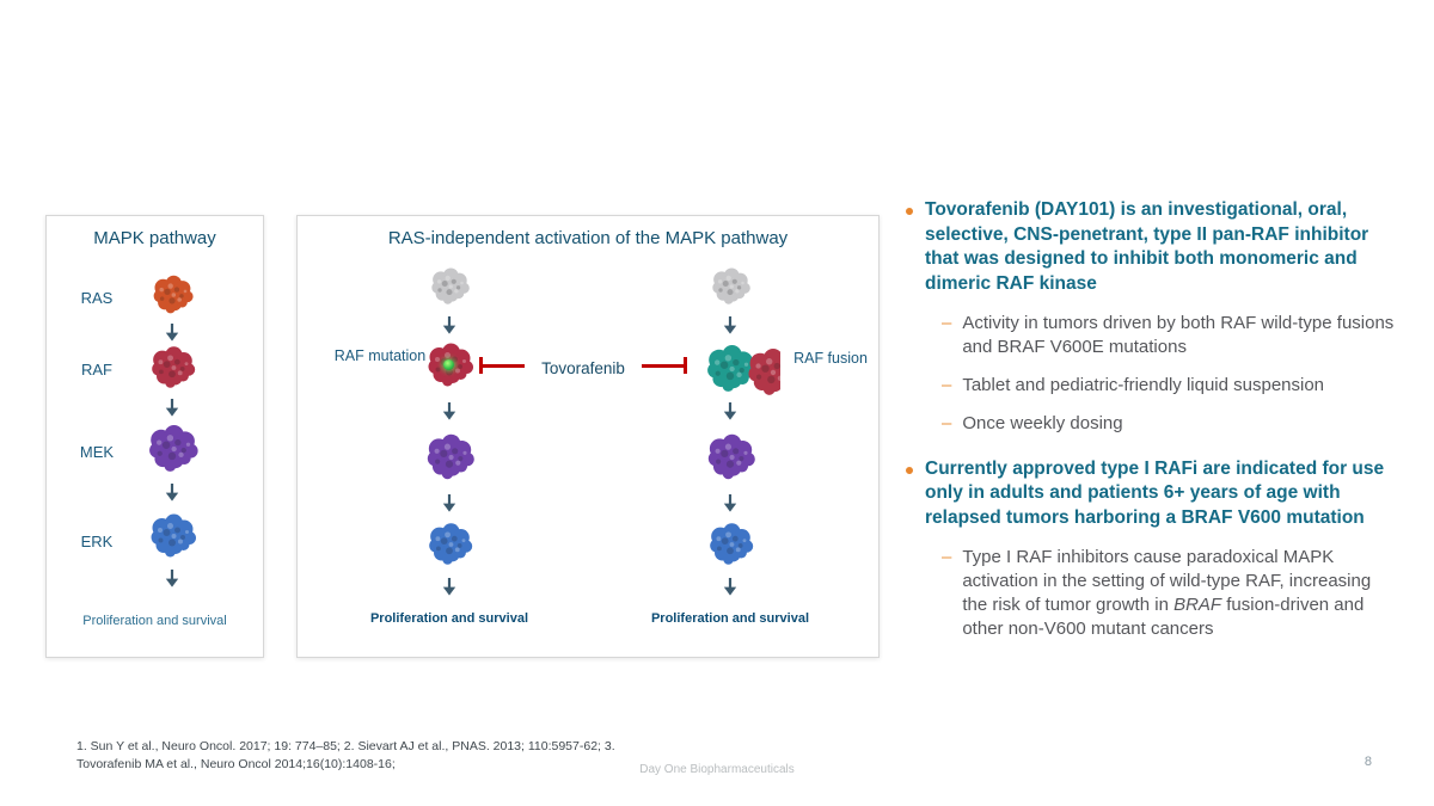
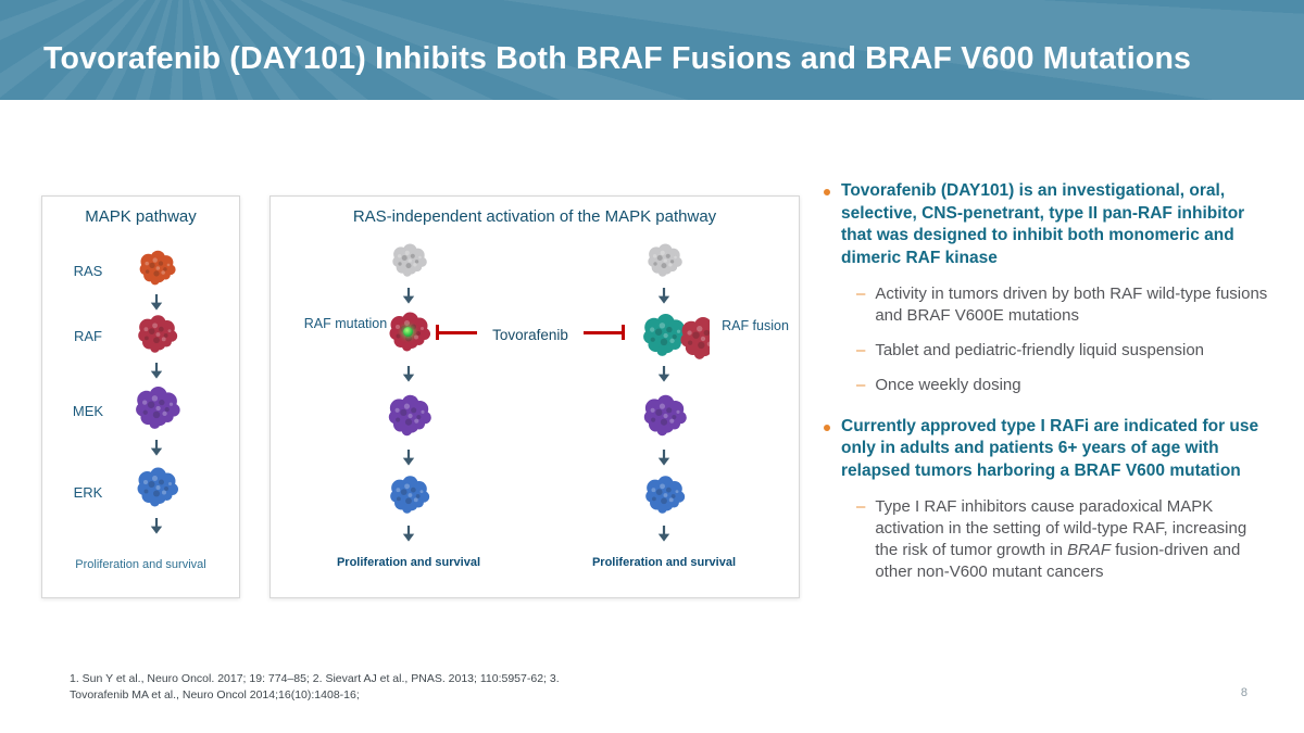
+ Tovorafenib (DAY101) Inhibits Both BRAF Fusions and BRAF V600 Mutations
  MAPK pathway
  RAS
  RAF
  MEK
  ERK
  Proliferation and survival
  RAS-independent activation of the MAPK pathway
  Proliferation and survival
  Proliferation and survival
  RAF mutation
  Tovorafenib
  RAF fusion
  Tovorafenib (DAY101) is an investigational, oral, selective, CNS-penetrant, type II pan-RAF inhibitor that was designed to inhibit both monomeric and dimeric RAF kinase
  –
  Activity in tumors driven by both RAF wild-type fusions and BRAF V600E mutations
  –
  Tablet and pediatric-friendly liquid suspension
  –
  Once weekly dosing
  Currently approved type I RAFi are indicated for use only in adults and patients 6+ years of age with relapsed tumors harboring a BRAF V600 mutation
  –
  Type I RAF inhibitors cause paradoxical MAPK activation in the setting of wild-type RAF, increasing the risk of tumor growth in BRAF fusion-driven and other non-V600 mutant cancers
  1. Sun Y et al., Neuro Oncol. 2017; 19: 774–85; 2. Sievart AJ et al., PNAS. 2013; 110:5957-62; 3. Tovorafenib MA et al., Neuro Oncol 2014;16(10):1408-16;
- Day One Biopharmaceuticals
  8
